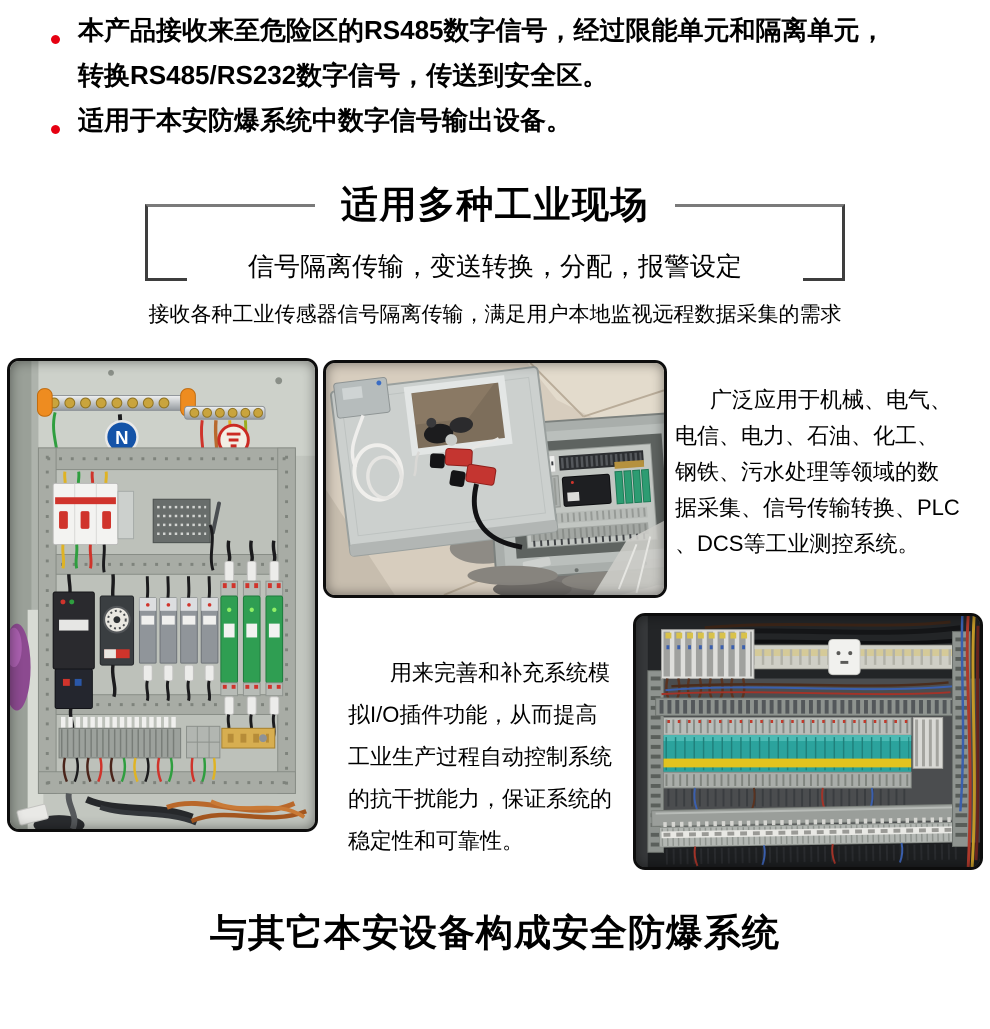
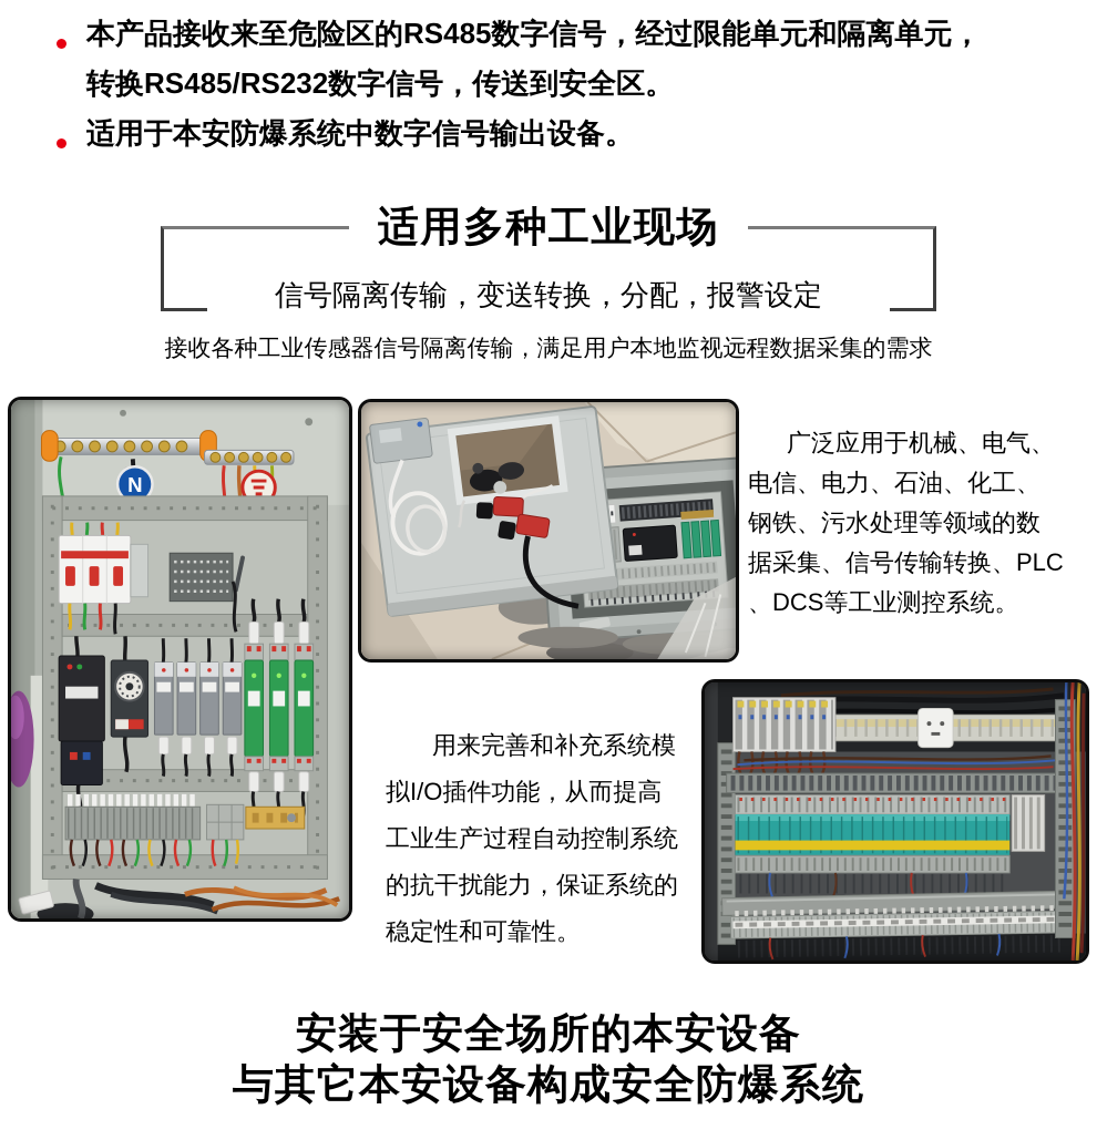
  本产品接收来至危险区的RS485数字信号，经过限能单元和隔离单元，
  转换RS485/RS232数字信号，传送到安全区。
  适用于本安防爆系统中数字信号输出设备。
  适用多种工业现场
  信号隔离传输，变送转换，分配，报警设定
  接收各种工业传感器信号隔离传输，满足用户本地监视远程数据采集的需求
  N
  广泛应用于机械、电气、
  电信、电力、石油、化工、
  钢铁、污水处理等领域的数
  据采集、信号传输转换、PLC
  、DCS等工业测控系统。
  用来完善和补充系统模
  拟I/O插件功能，从而提高
  工业生产过程自动控制系统
  的抗干扰能力，保证系统的
  稳定性和可靠性。
+ 安装于安全场所的本安设备
  与其它本安设备构成安全防爆系统
